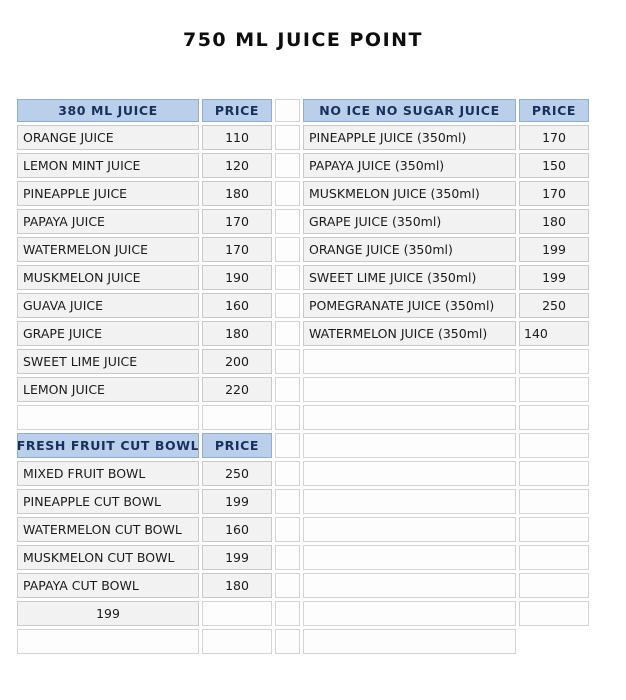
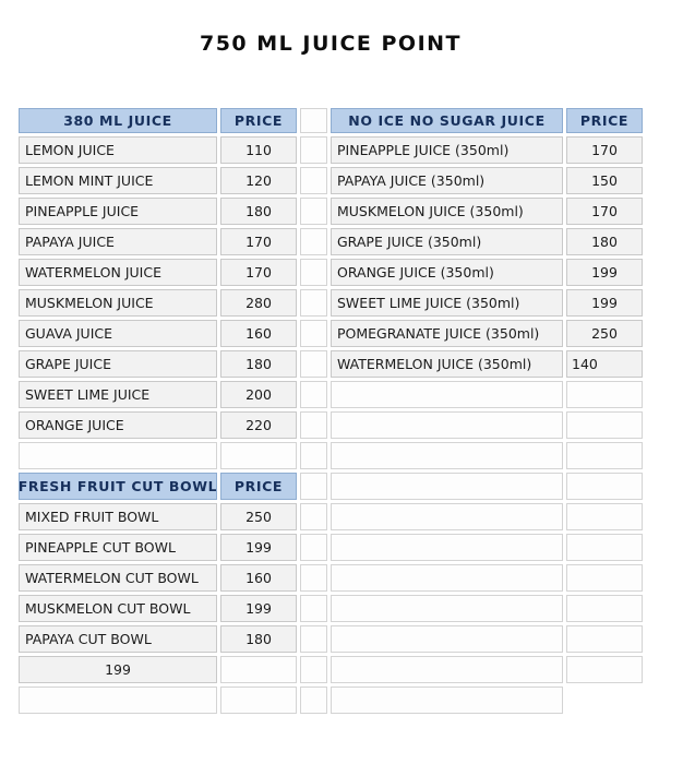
  750 ML JUICE POINT
  380 ML JUICE
  PRICE
  NO ICE NO SUGAR JUICE
  PRICE
- ORANGE JUICE
+ LEMON JUICE
  110
  PINEAPPLE JUICE (350ml)
  170
  LEMON MINT JUICE
  120
  PAPAYA JUICE (350ml)
  150
  PINEAPPLE JUICE
  180
  MUSKMELON JUICE (350ml)
  170
  PAPAYA JUICE
  170
  GRAPE JUICE (350ml)
  180
  WATERMELON JUICE
  170
  ORANGE JUICE (350ml)
  199
  MUSKMELON JUICE
- 190
+ 280
  SWEET LIME JUICE (350ml)
  199
  GUAVA JUICE
  160
  POMEGRANATE JUICE (350ml)
  250
  GRAPE JUICE
  180
  WATERMELON JUICE (350ml)
  140
  SWEET LIME JUICE
  200
- LEMON JUICE
+ ORANGE JUICE
  220
  FRESH FRUIT CUT BOWL
  PRICE
  MIXED FRUIT BOWL
  250
  PINEAPPLE CUT BOWL
  199
  WATERMELON CUT BOWL
  160
  MUSKMELON CUT BOWL
  199
  PAPAYA CUT BOWL
  180
  199
